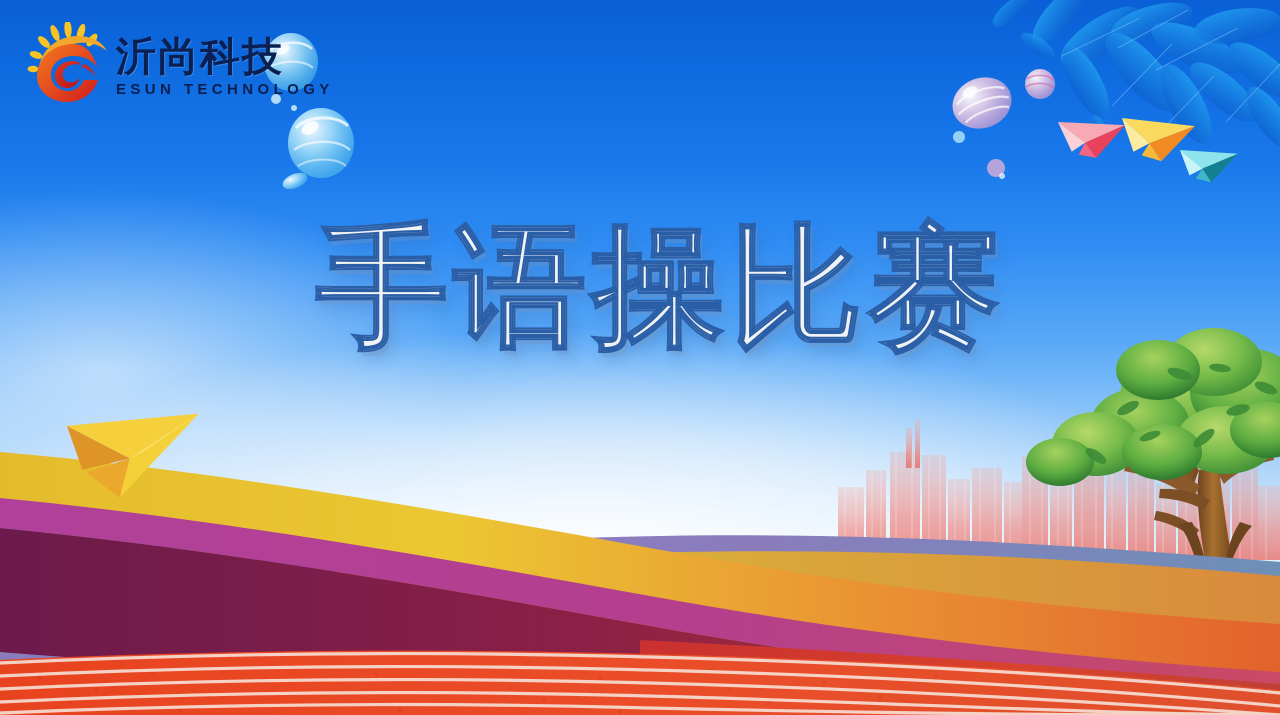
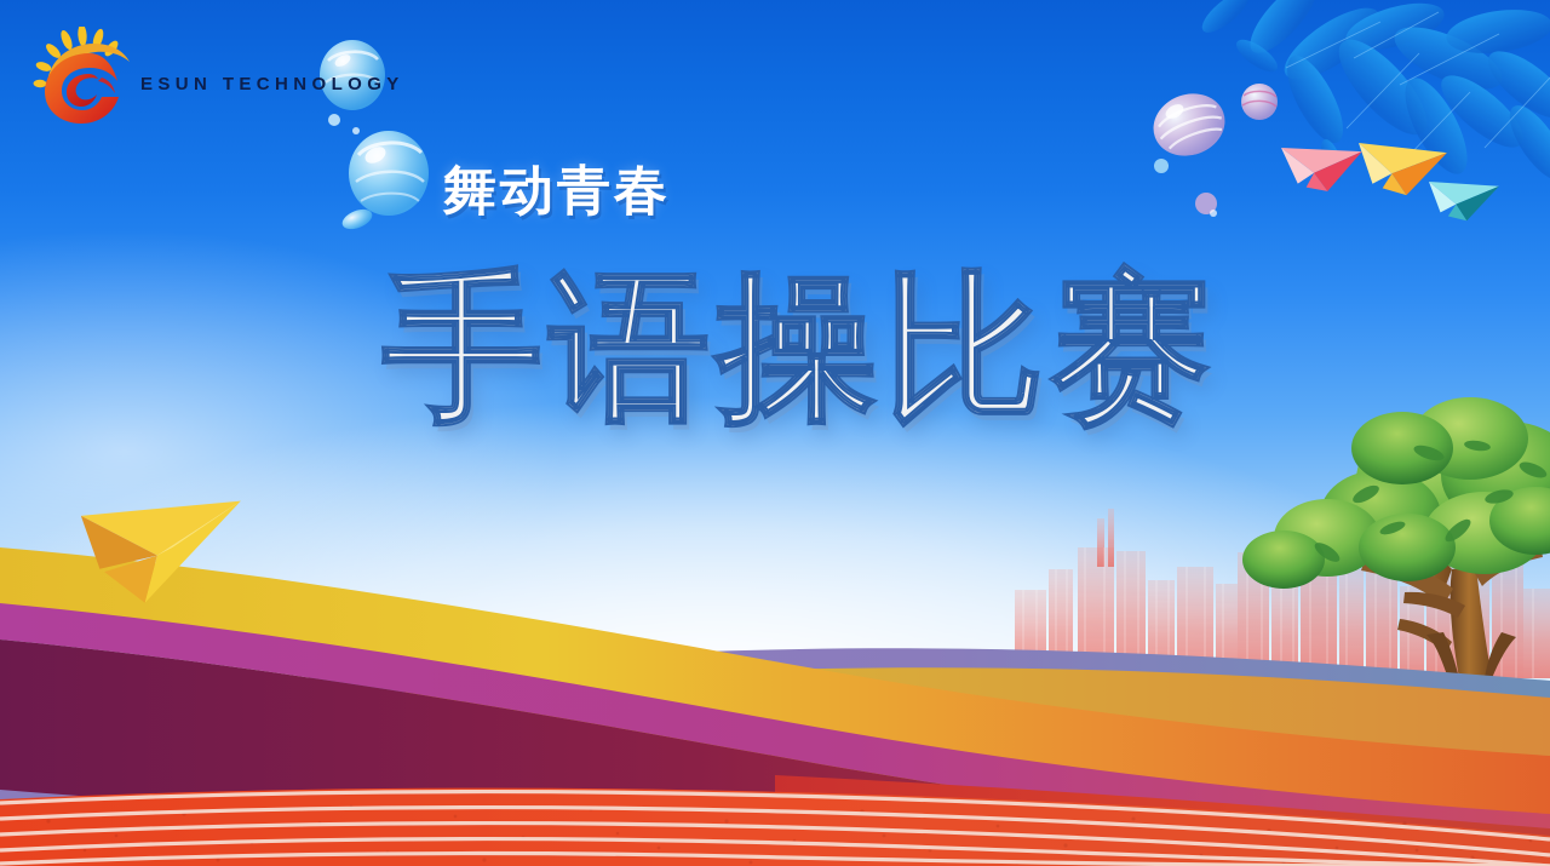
- 沂尚科技
  ESUN TECHNOLOGY
+ 舞动青春
  手语操比赛
